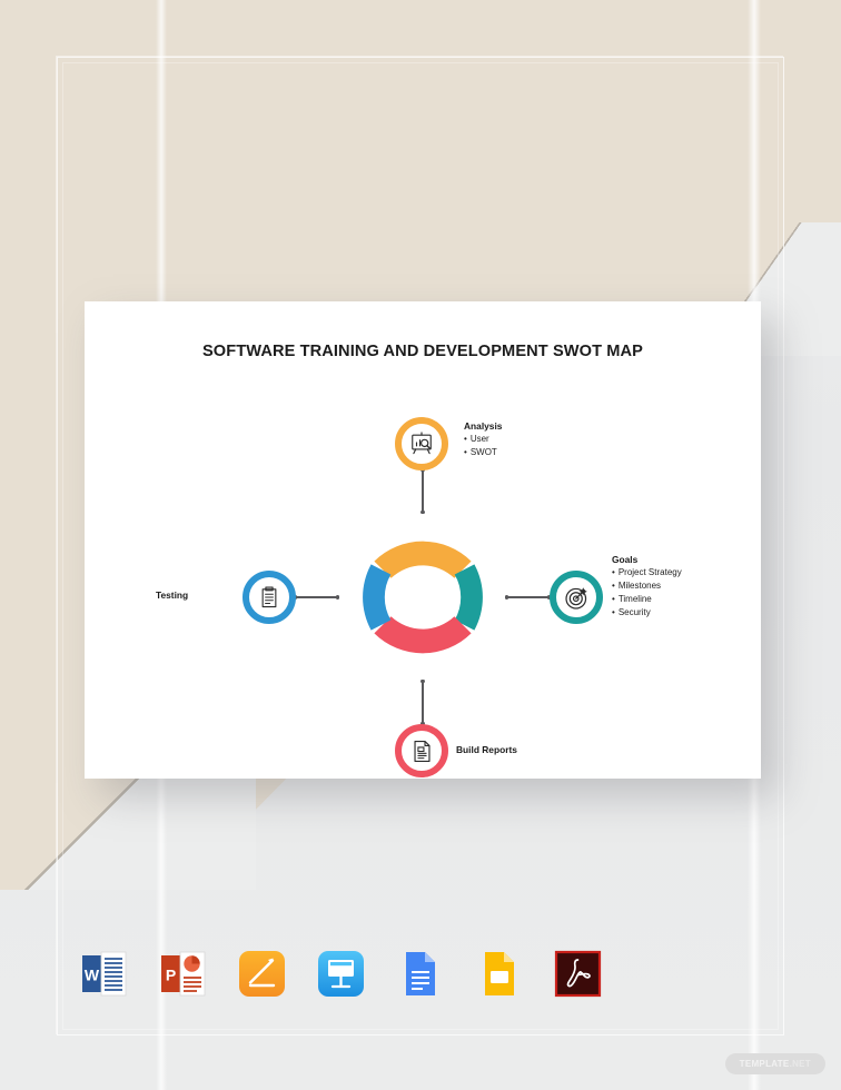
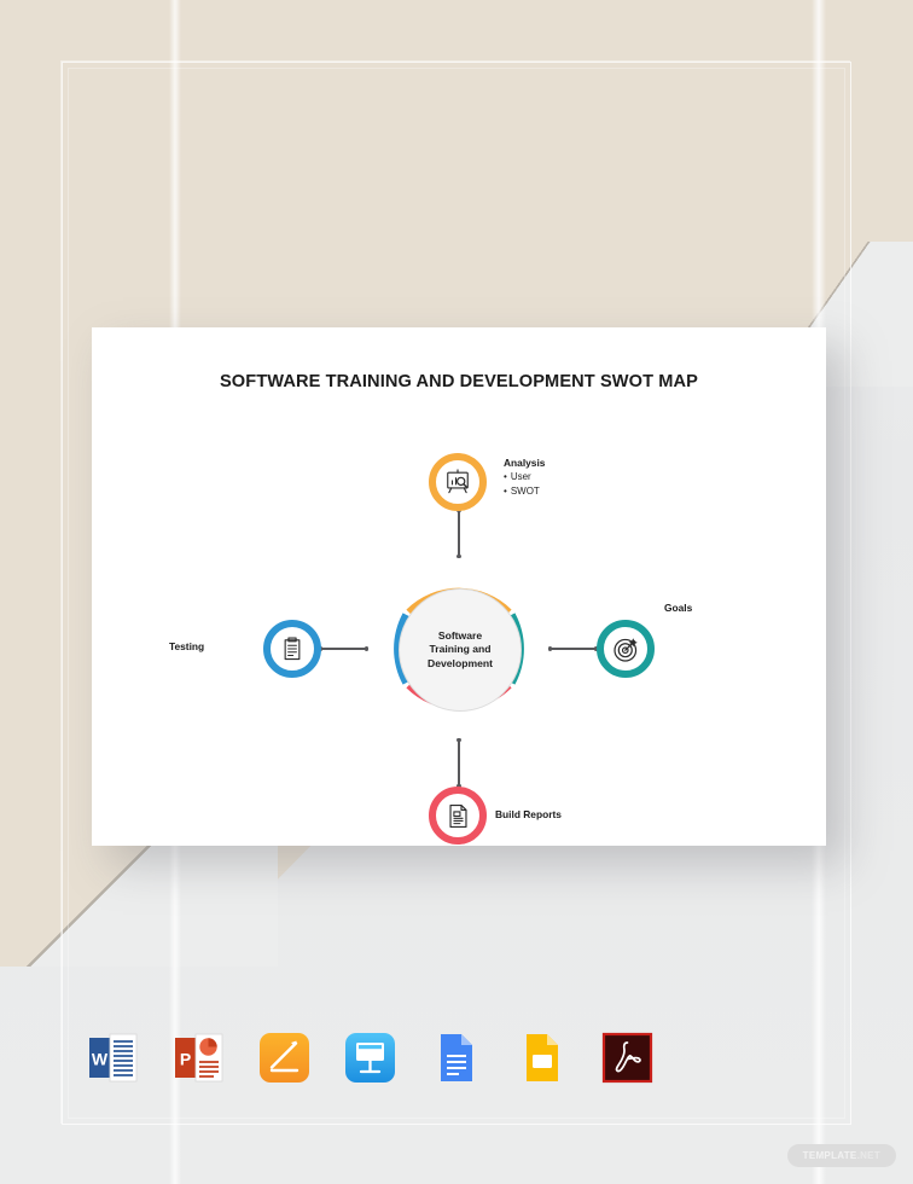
  SOFTWARE TRAINING AND DEVELOPMENT SWOT MAP
+ Software
+ Training and
+ Development
  Analysis
  User
  SWOT
  Goals
- Project Strategy
- Milestones
- Timeline
- Security
  Build Reports
  Testing
  W
  P
